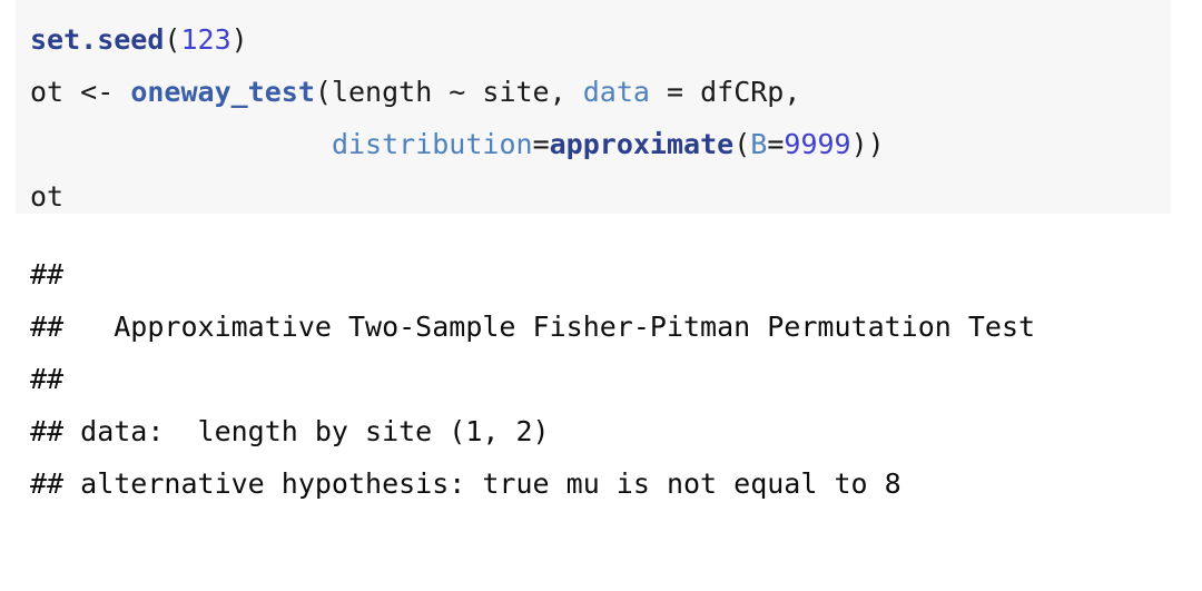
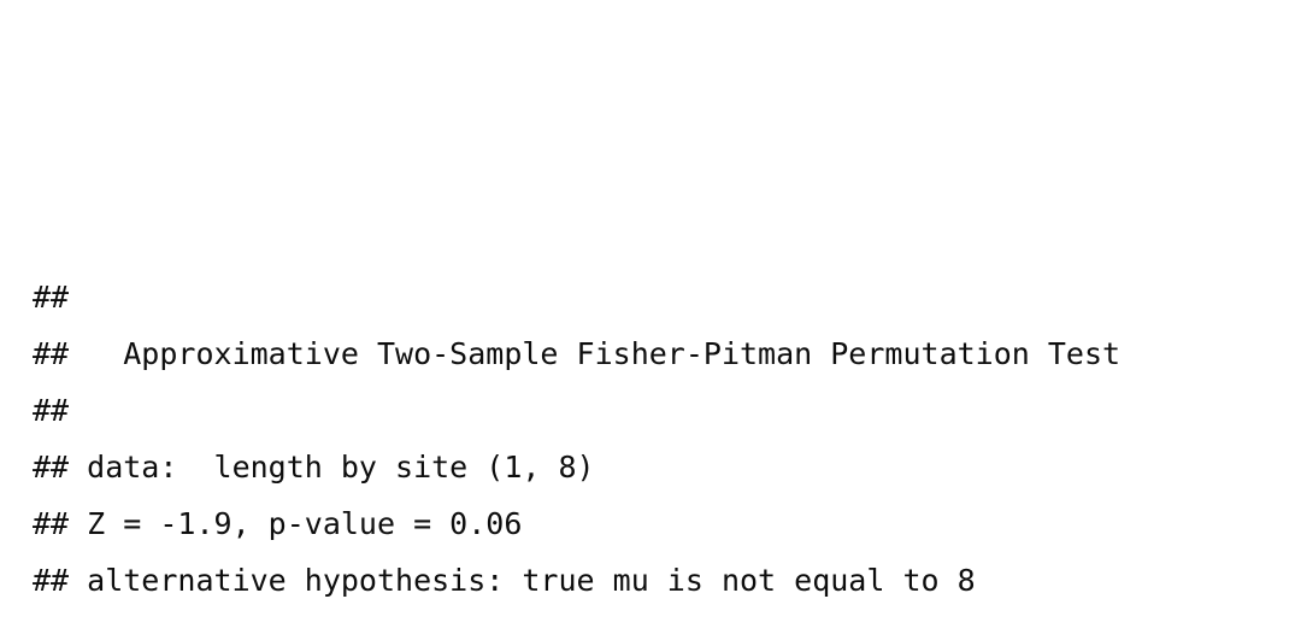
- set.seed(123)
- ot <- oneway_test(length ~ site, data = dfCRp,
- distribution=approximate(B=9999))
- ot
  ##
  ## Approximative Two-Sample Fisher-Pitman Permutation Test
  ##
- ## data: length by site (1, 2)
+ ## data: length by site (1, 8)
+ ## Z = -1.9, p-value = 0.06
  ## alternative hypothesis: true mu is not equal to 8
